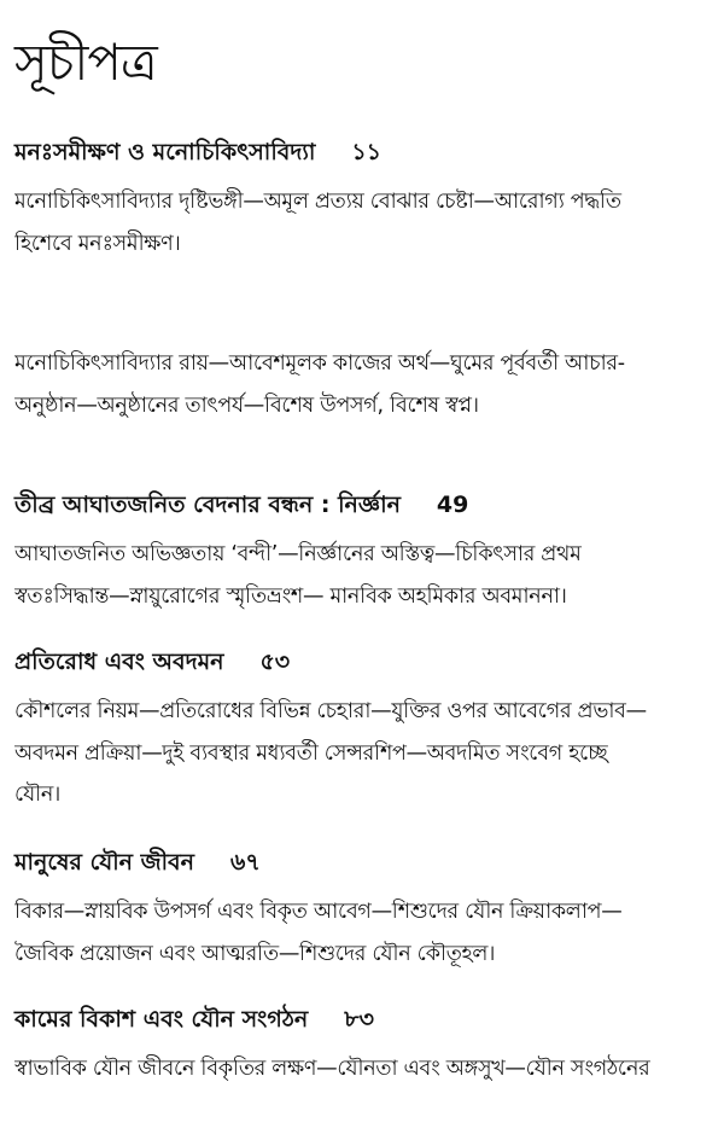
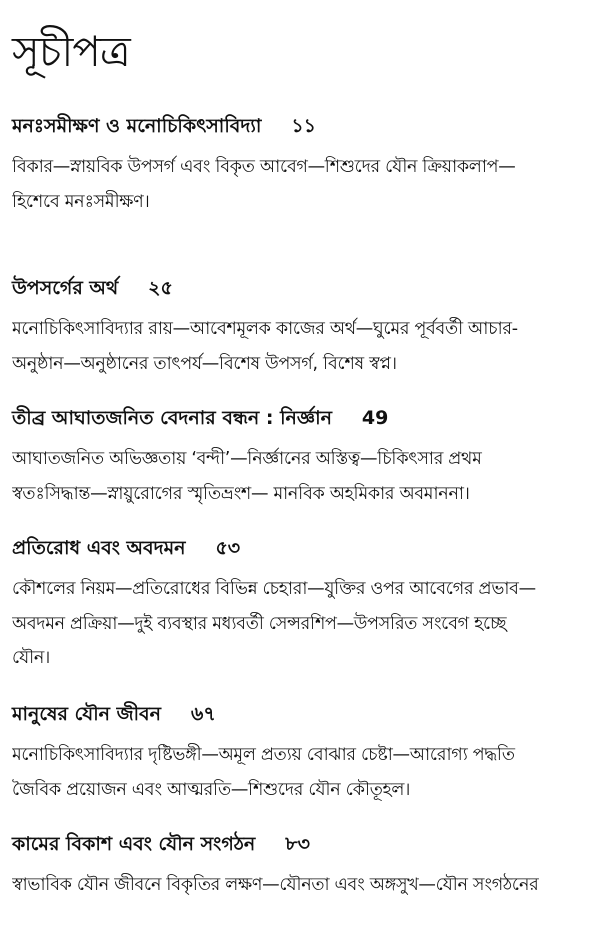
  সূচীপত্র
  মনঃসমীক্ষণ ও মনোচিকিৎসাবিদ্যা
  ১১
- মনোচিকিৎসাবিদ্যার দৃষ্টিভঙ্গী—অমূল প্রত্যয় বোঝার চেষ্টা—আরোগ্য পদ্ধতি
+ বিকার—স্নায়বিক উপসর্গ এবং বিকৃত আবেগ—শিশুদের যৌন ক্রিয়াকলাপ—
  হিশেবে মনঃসমীক্ষণ।
+ উপসর্গের অর্থ
+ ২৫
  মনোচিকিৎসাবিদ্যার রায়—আবেশমূলক কাজের অর্থ—ঘুমের পূর্ববর্তী আচার-
  অনুষ্ঠান—অনুষ্ঠানের তাৎপর্য—বিশেষ উপসর্গ, বিশেষ স্বপ্ন।
  তীব্র আঘাতজনিত বেদনার বন্ধন : নির্জ্ঞান
  49
  আঘাতজনিত অভিজ্ঞতায় ‘বন্দী’—নির্জ্ঞানের অস্তিত্ব—চিকিৎসার প্রথম
  স্বতঃসিদ্ধান্ত—স্নায়ুরোগের স্মৃতিভ্রংশ— মানবিক অহমিকার অবমাননা।
  প্রতিরোধ এবং অবদমন
  ৫৩
  কৌশলের নিয়ম—প্রতিরোধের বিভিন্ন চেহারা—যুক্তির ওপর আবেগের প্রভাব—
- অবদমন প্রক্রিয়া—দুই ব্যবস্থার মধ্যবর্তী সেন্সরশিপ—অবদমিত সংবেগ হচ্ছে
+ অবদমন প্রক্রিয়া—দুই ব্যবস্থার মধ্যবর্তী সেন্সরশিপ—উপসরিত সংবেগ হচ্ছে
  যৌন।
  মানুষের যৌন জীবন
  ৬৭
- বিকার—স্নায়বিক উপসর্গ এবং বিকৃত আবেগ—শিশুদের যৌন ক্রিয়াকলাপ—
+ মনোচিকিৎসাবিদ্যার দৃষ্টিভঙ্গী—অমূল প্রত্যয় বোঝার চেষ্টা—আরোগ্য পদ্ধতি
  জৈবিক প্রয়োজন এবং আত্মরতি—শিশুদের যৌন কৌতূহল।
  কামের বিকাশ এবং যৌন সংগঠন
  ৮৩
  স্বাভাবিক যৌন জীবনে বিকৃতির লক্ষণ—যৌনতা এবং অঙ্গসুখ—যৌন সংগঠনের
